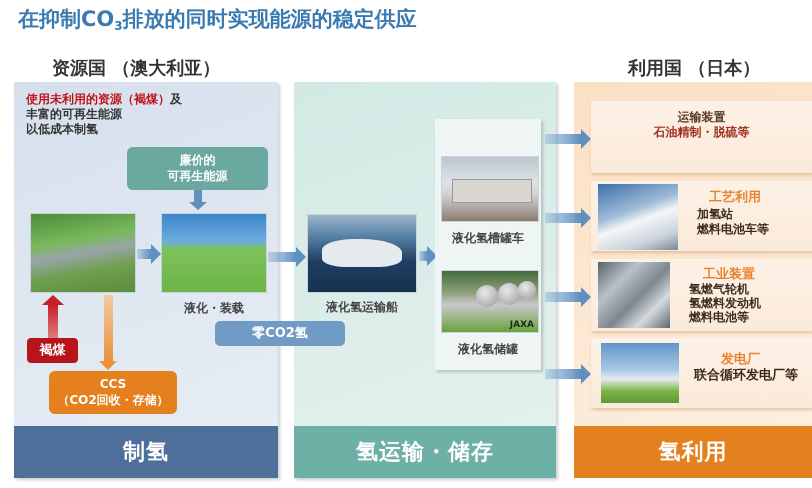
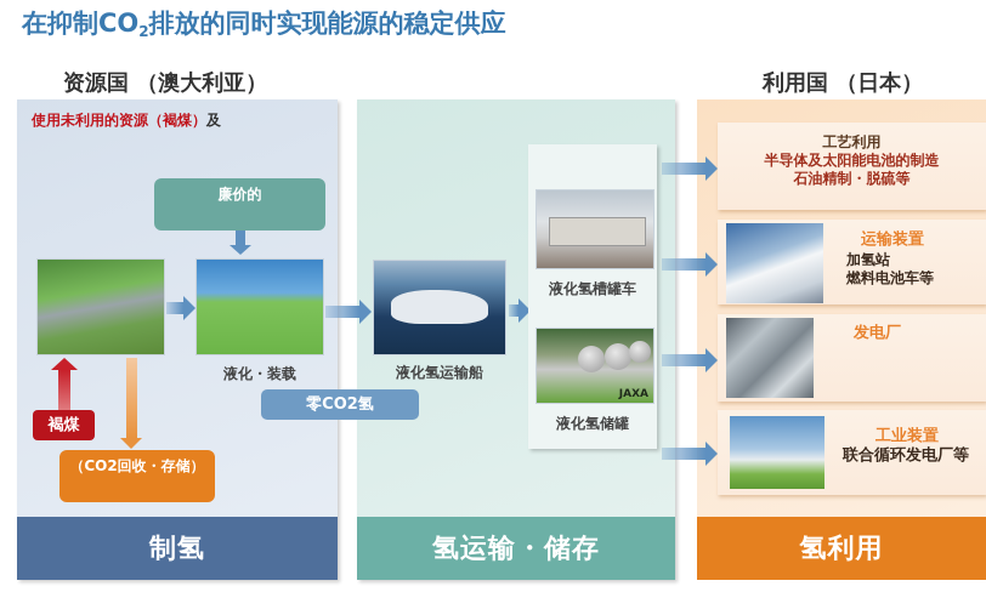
- 在抑制CO3排放的同时实现能源的稳定供应
+ 在抑制CO2排放的同时实现能源的稳定供应
  资源国 （澳大利亚）
  利用国 （日本）
  使用未利用的资源（褐煤）及
- 丰富的可再生能源
- 以低成本制氢
  廉价的
- 可再生能源
  液化・装载
  褐煤
- CCS
  （CO2回收・存储）
  零CO2氢
  液化氢运输船
  液化氢槽罐车
  JAXA
  液化氢储罐
- 运输装置
+ 工艺利用
+ 半导体及太阳能电池的制造
  石油精制・脱硫等
- 工艺利用
+ 运输装置
  加氢站
  燃料电池车等
- 工业装置
+ 发电厂
- 氢燃气轮机
- 氢燃料发动机
- 燃料电池等
- 发电厂
+ 工业装置
  联合循环发电厂等
  制氢
  氢运输・储存
  氢利用
